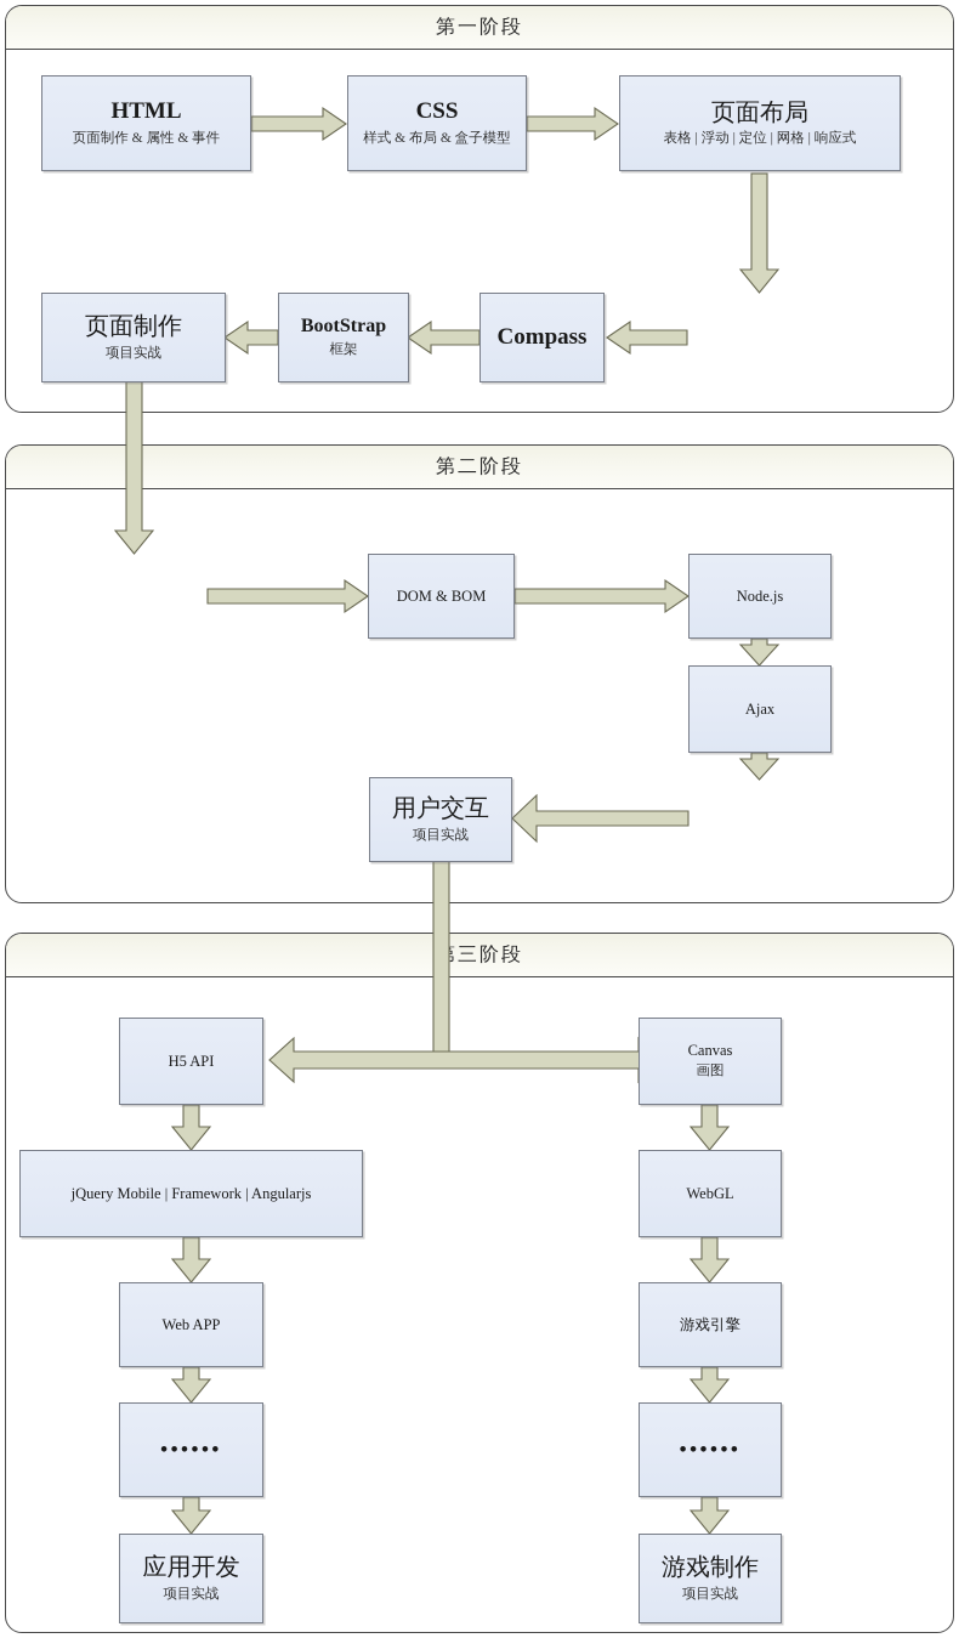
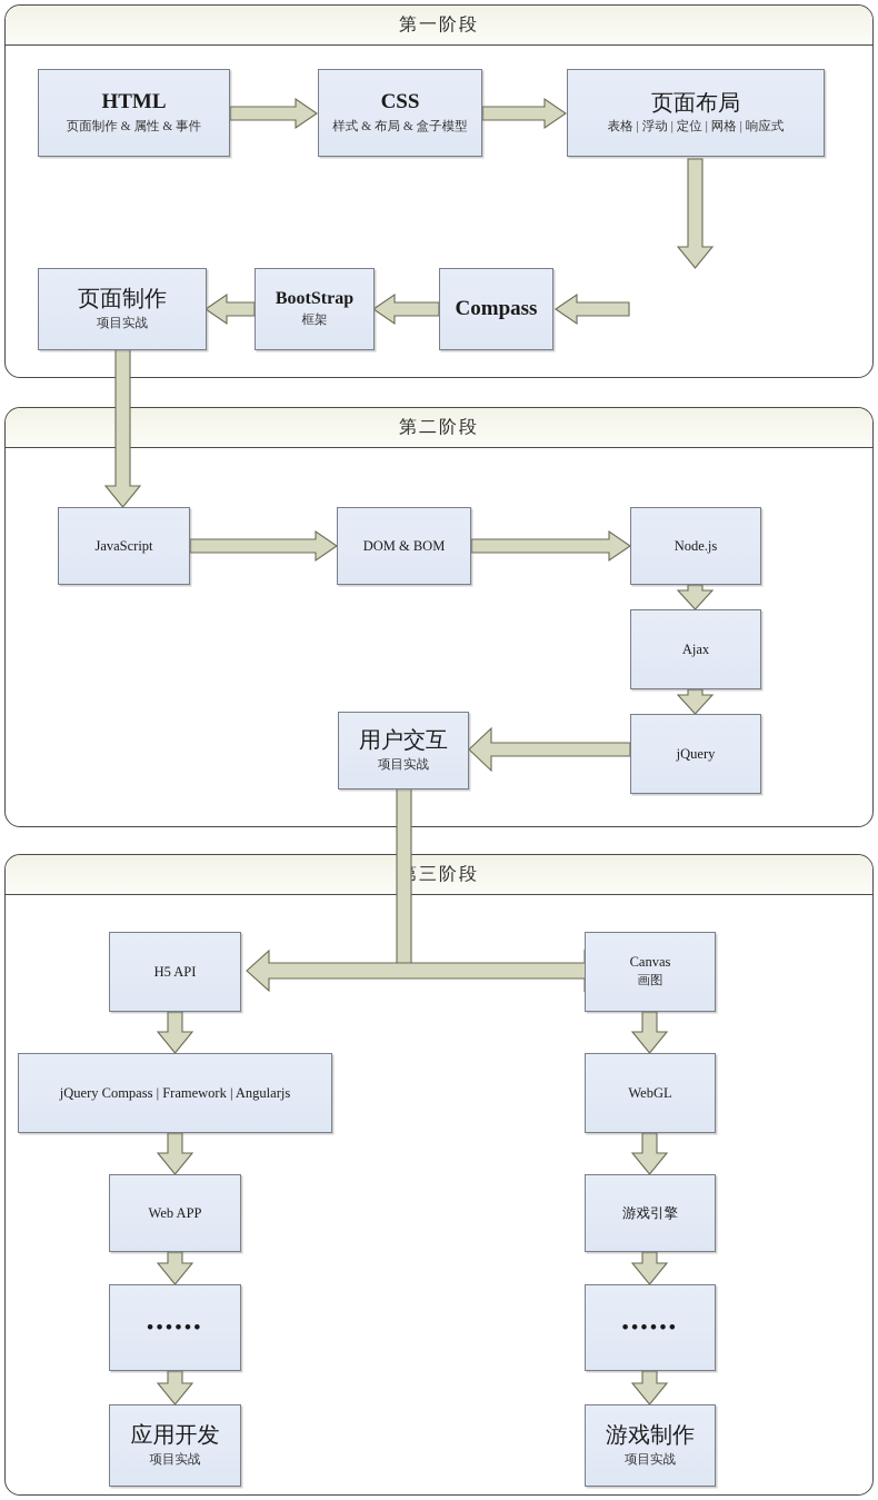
  第一阶段
  第二阶段
  三阶段
  HTML
  页面制作 & 属性 & 事件
  CSS
  样式 & 布局 & 盒子模型
  页面布局
  表格 | 浮动 | 定位 | 网格 | 响应式
  Compass
  BootStrap
  框架
  页面制作
  项目实战
+ JavaScript
  DOM & BOM
  Node.js
  Ajax
+ jQuery
  用户交互
  项目实战
  H5 API
  Canvas
  画图
- jQuery Mobile | Framework | Angularjs
+ jQuery Compass | Framework | Angularjs
  WebGL
  Web APP
  游戏引擎
  ••••••
  ••••••
  应用开发
  项目实战
  游戏制作
  项目实战
